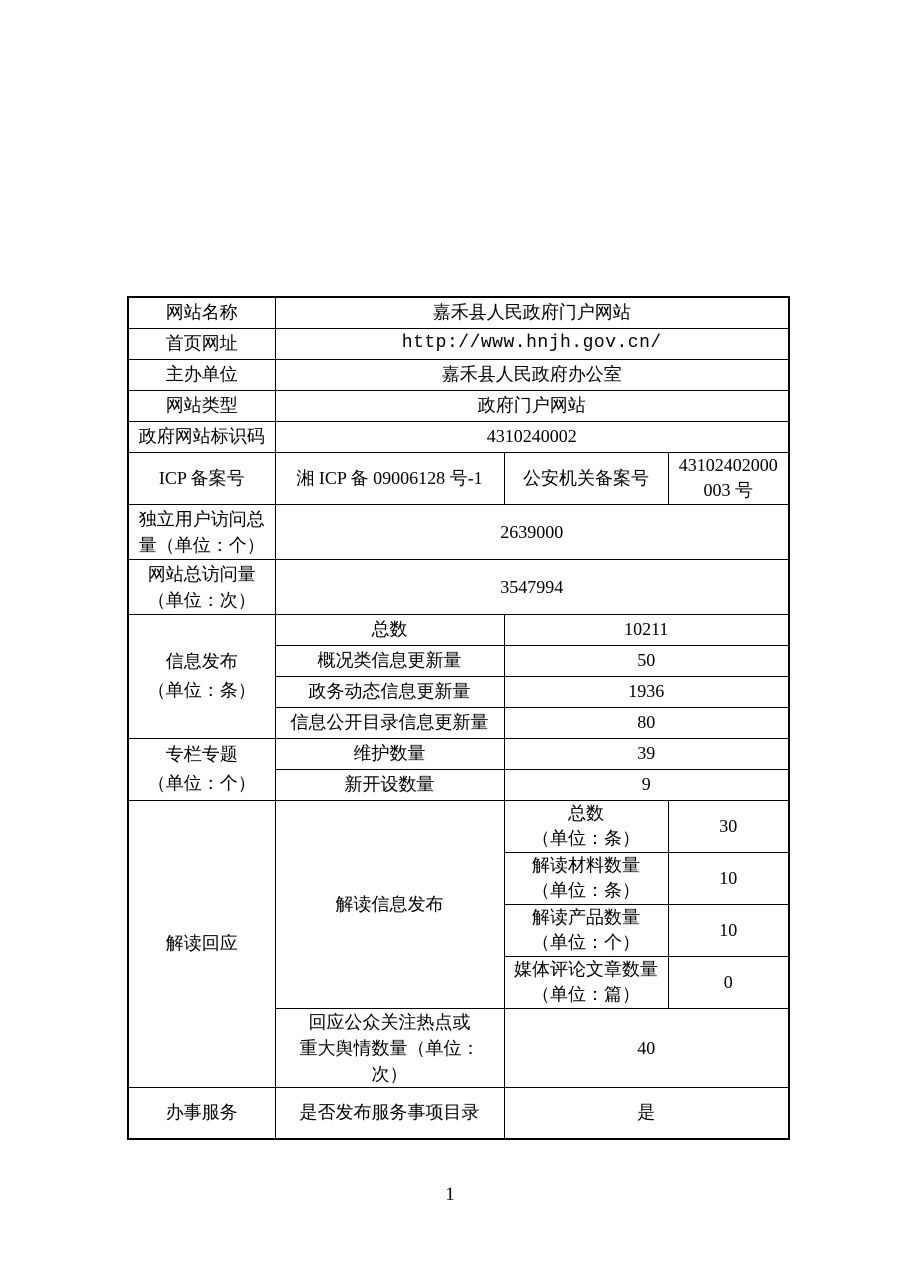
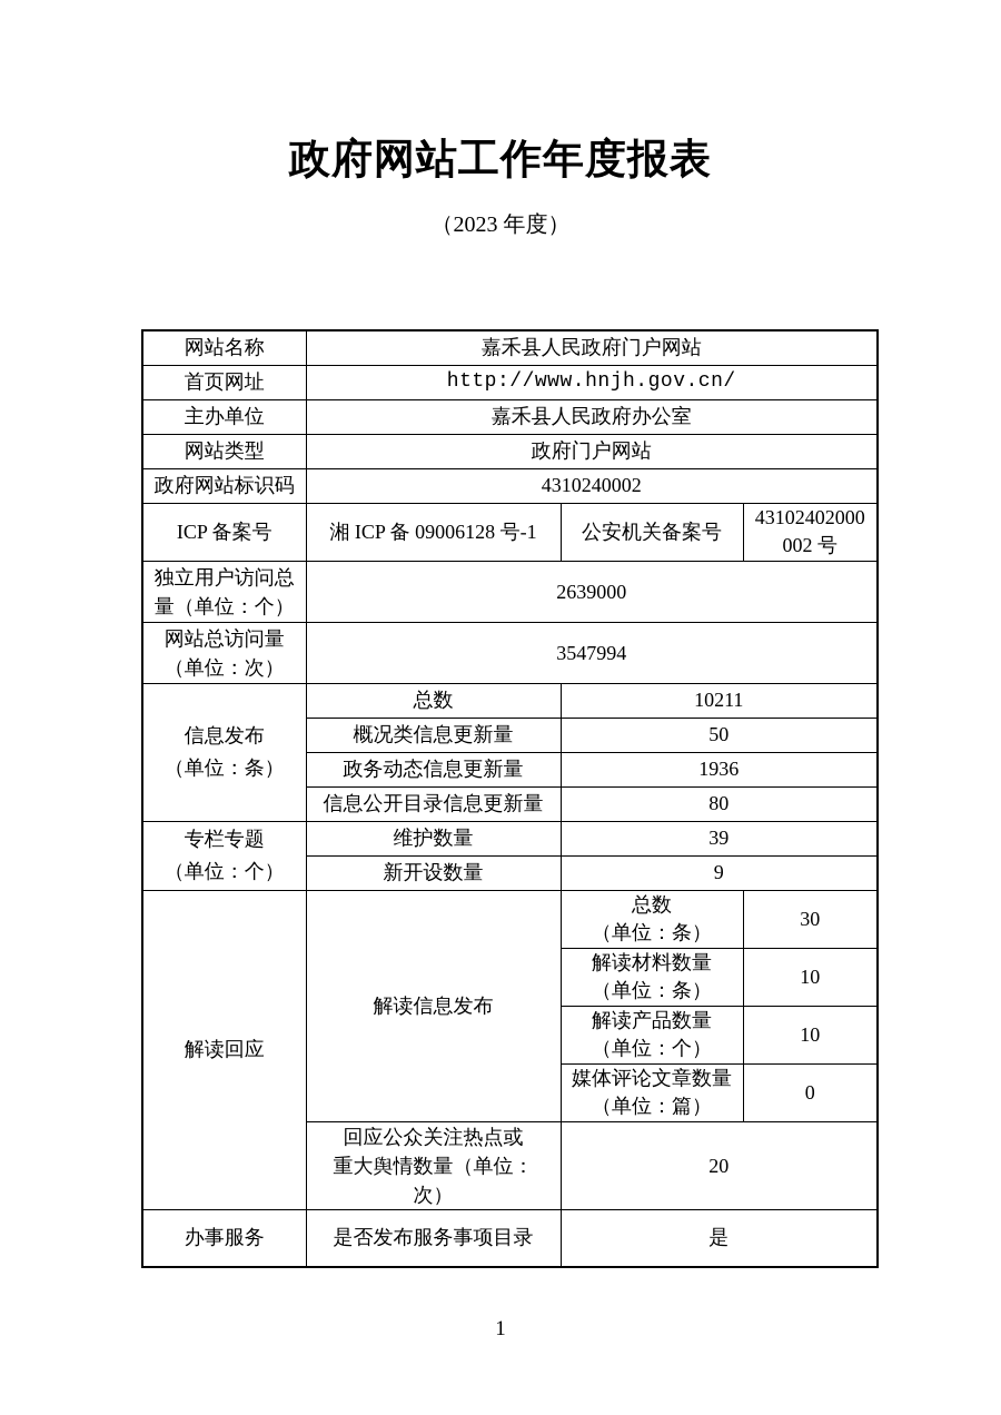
+ 政府网站工作年度报表
+ （2023 年度）
  网站名称	嘉禾县人民政府门户网站
  首页网址	http://www.hnjh.gov.cn/
  主办单位	嘉禾县人民政府办公室
  网站类型	政府门户网站
  政府网站标识码	4310240002
- ICP 备案号	湘 ICP 备 09006128 号-1	公安机关备案号	43102402000 003 号
+ ICP 备案号	湘 ICP 备 09006128 号-1	公安机关备案号	43102402000 002 号
  独立用户访问总 量（单位：个）	2639000
  网站总访问量 （单位：次）	3547994
  信息发布 （单位：条）	总数	10211
  概况类信息更新量	50
  政务动态信息更新量	1936
  信息公开目录信息更新量	80
  专栏专题 （单位：个）	维护数量	39
  新开设数量	9
  解读回应	解读信息发布	总数 （单位：条）	30
  解读材料数量 （单位：条）	10
  解读产品数量 （单位：个）	10
  媒体评论文章数量 （单位：篇）	0
- 回应公众关注热点或 重大舆情数量（单位： 次）	40
+ 回应公众关注热点或 重大舆情数量（单位： 次）	20
  办事服务	是否发布服务事项目录	是
  1
